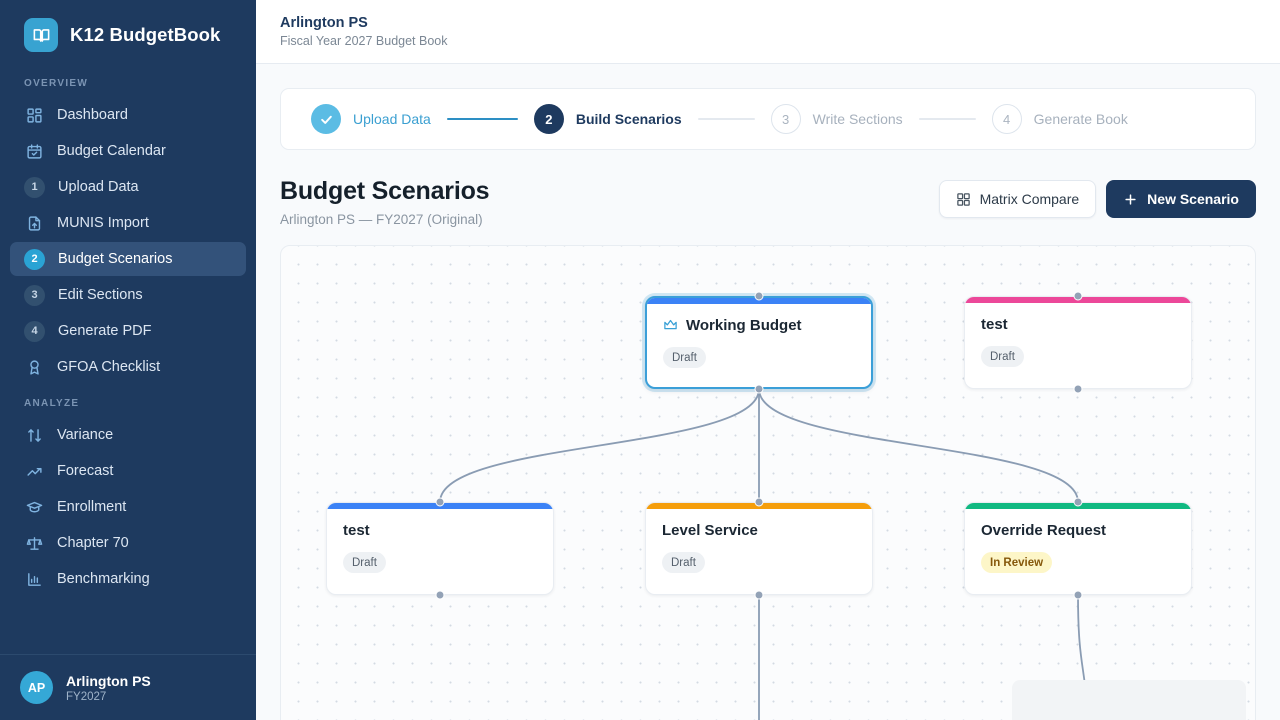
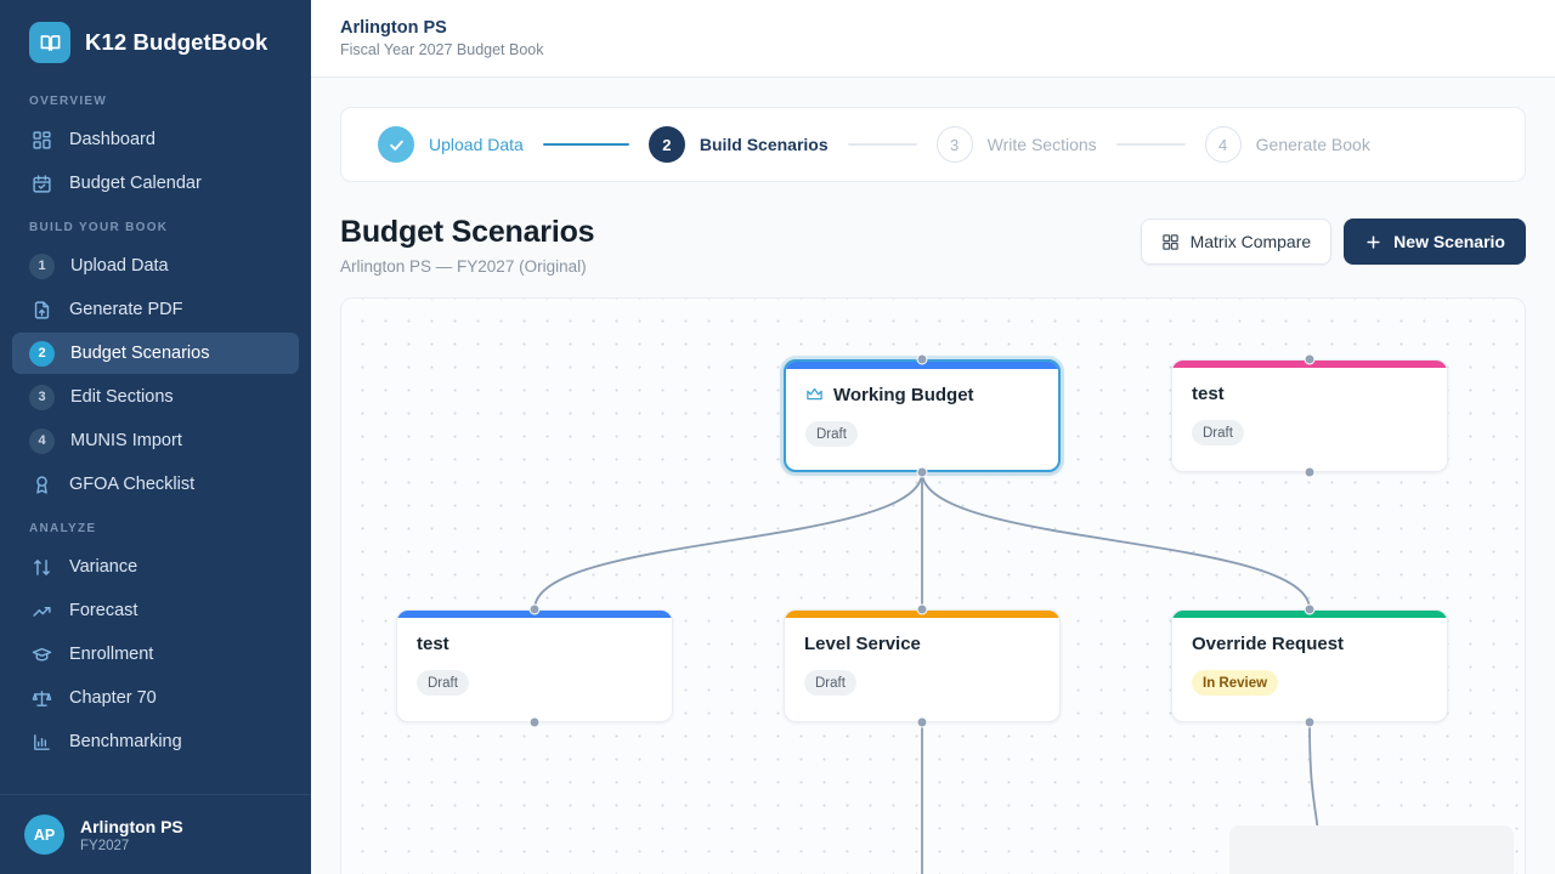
  K12 BudgetBook
  OVERVIEW
  Dashboard
  Budget Calendar
+ BUILD YOUR BOOK
  1
  Upload Data
- MUNIS Import
+ Generate PDF
  2
  Budget Scenarios
  3
  Edit Sections
  4
- Generate PDF
+ MUNIS Import
  GFOA Checklist
  ANALYZE
  Variance
  Forecast
  Enrollment
  Chapter 70
  Benchmarking
  AP
  Arlington PS
  FY2027
  Arlington PS
  Fiscal Year 2027 Budget Book
  Upload Data
  2
  Build Scenarios
  3
  Write Sections
  4
  Generate Book
  Budget Scenarios
  Arlington PS — FY2027 (Original)
  Matrix Compare
  New Scenario
  Working Budget
  Draft
  test
  Draft
  test
  Draft
  Level Service
  Draft
  Override Request
  In Review
